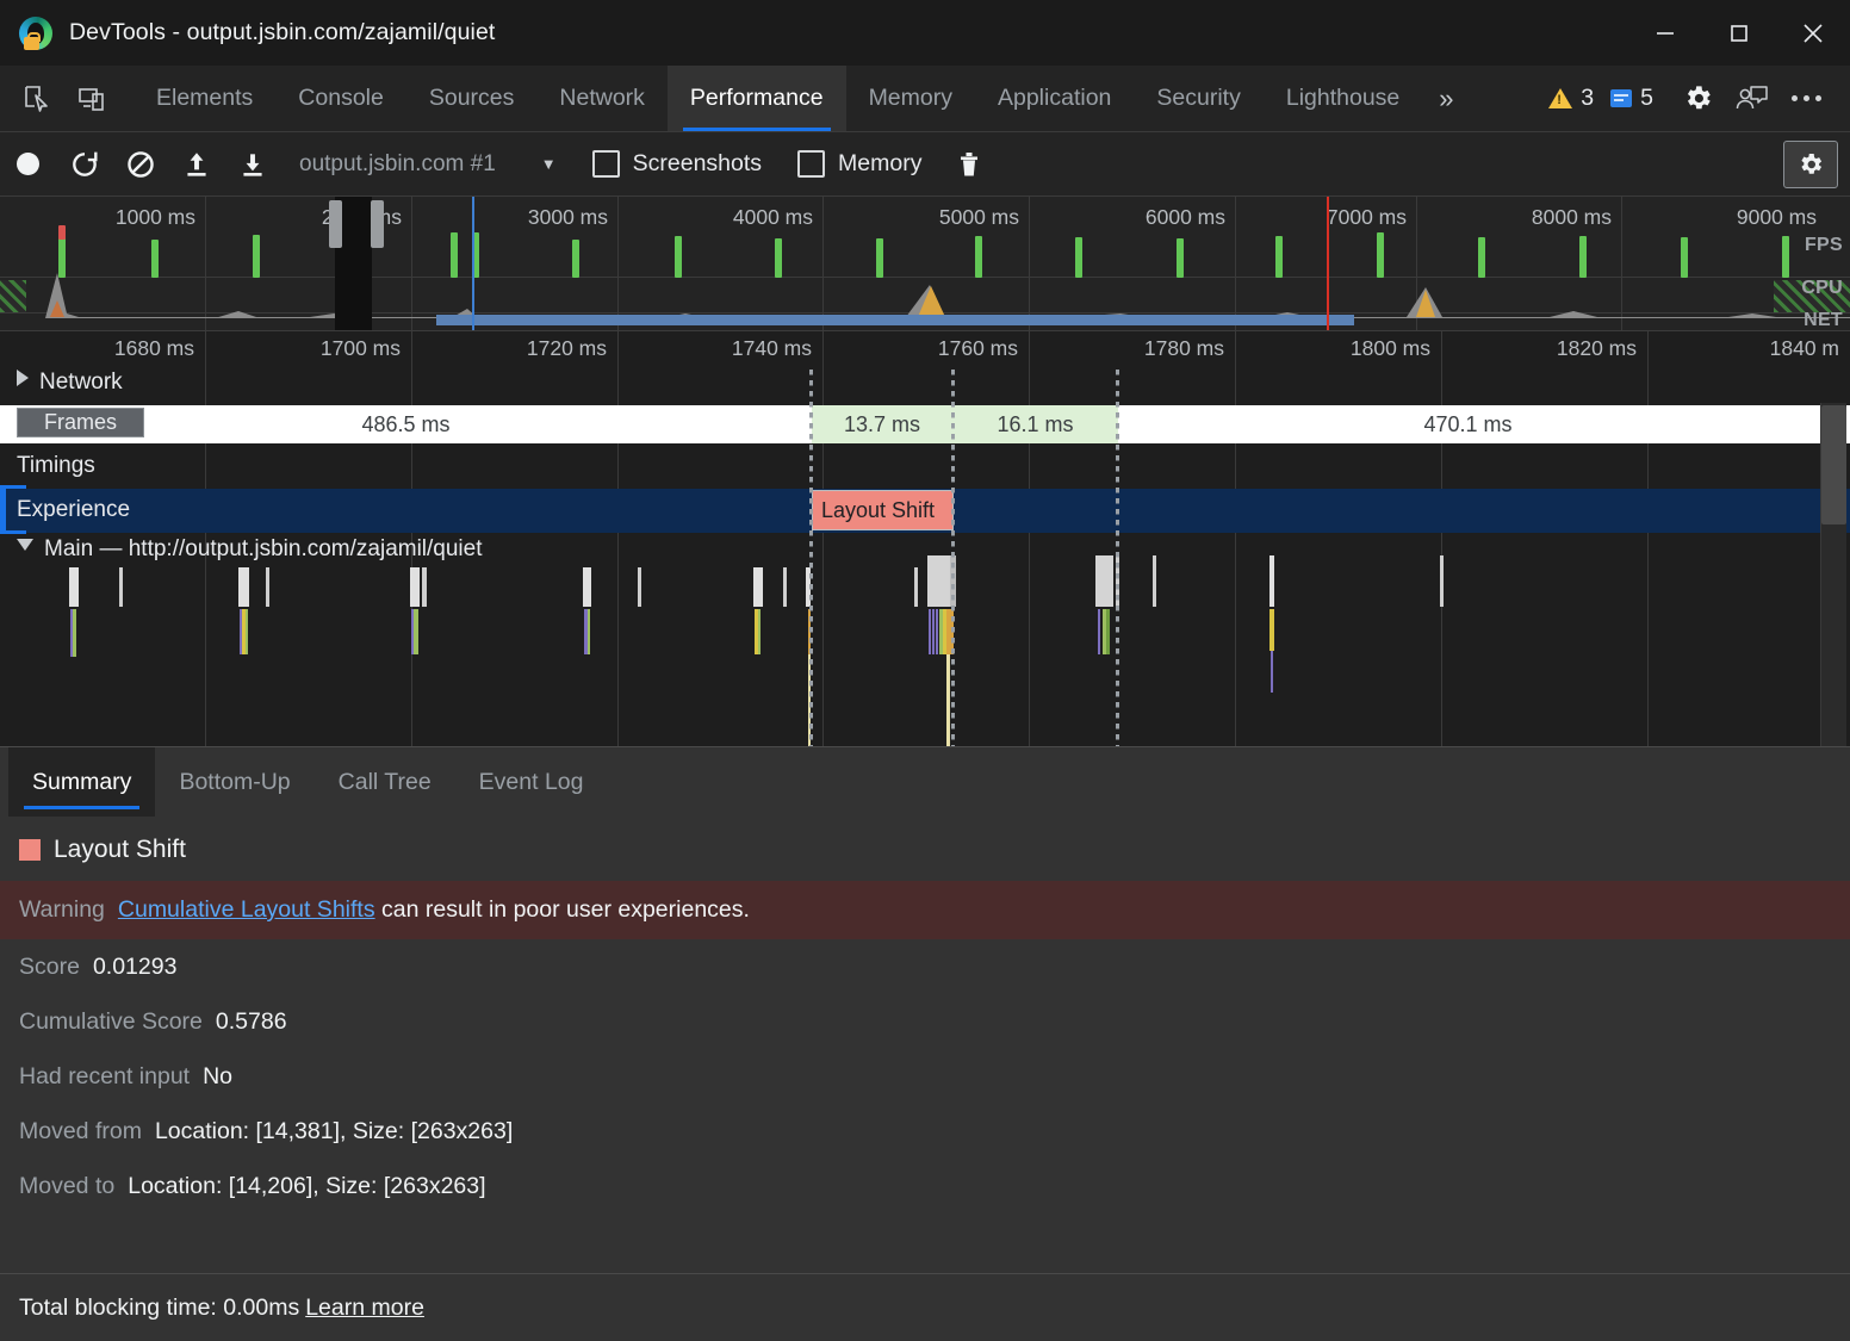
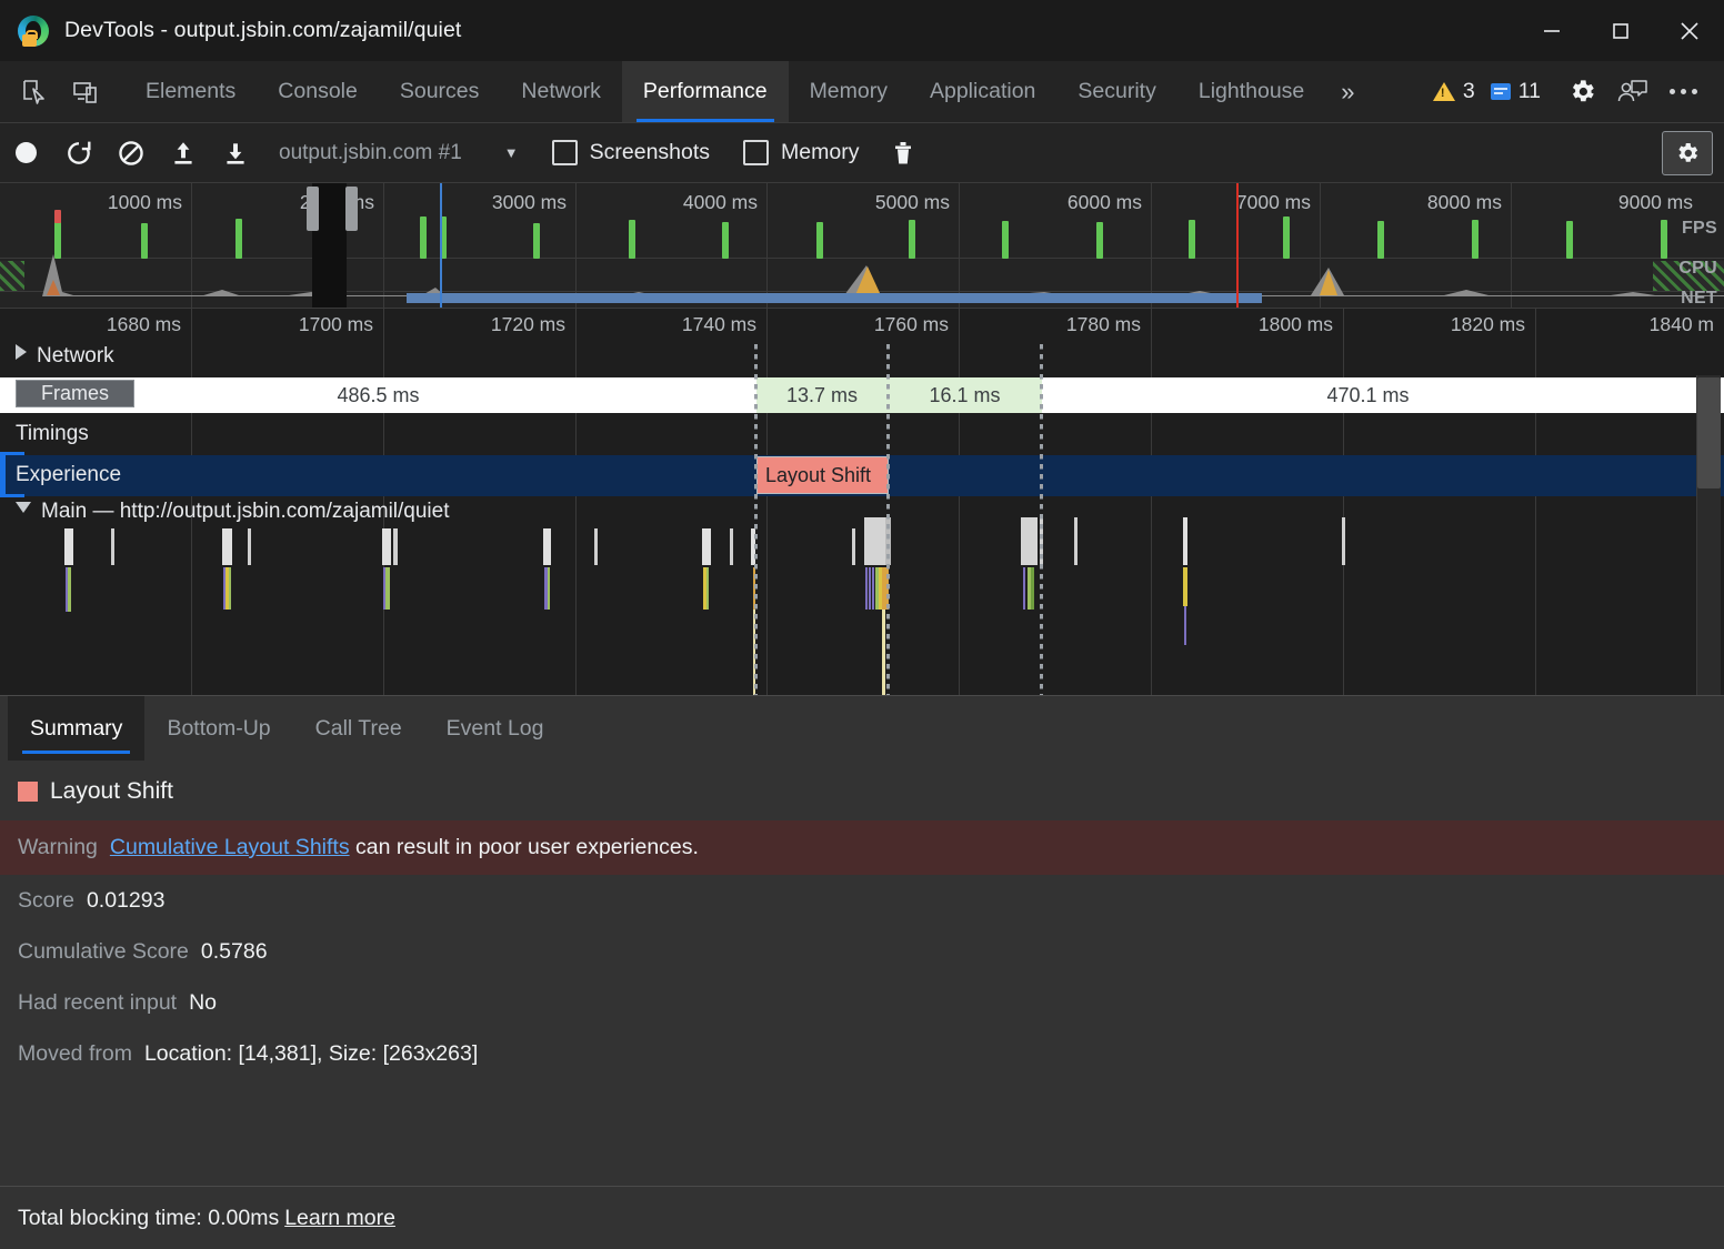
  DevTools - output.jsbin.com/zajamil/quiet
  Elements
  Console
  Sources
  Network
  Performance
  Memory
  Application
  Security
  Lighthouse
  »
  3
- 5
+ 11
  output.jsbin.com #1
  ▼
  Screenshots
  Memory
  1000 ms
  3000 ms
  4000 ms
  5000 ms
  6000 ms
  7000 ms
  8000 ms
  9000 ms
  FPS
  CPU
  NET
  1680 ms
  1700 ms
  1720 ms
  1740 ms
  1760 ms
  1780 ms
  1800 ms
  1820 ms
  1840 m
  Network
  486.5 ms
  13.7 ms
  16.1 ms
  470.1 ms
  Frames
  Timings
  Experience
  Layout Shift
  Main — http://output.jsbin.com/zajamil/quiet
  Summary
  Bottom-Up
  Call Tree
  Event Log
  Layout Shift
  Warning
  Cumulative Layout Shifts can result in poor user experiences.
  Score
  0.01293
  Cumulative Score
  0.5786
  Had recent input
  No
  Moved from
  Location: [14,381], Size: [263x263]
- Moved to
- Location: [14,206], Size: [263x263]
  Total blocking time: 0.00ms
  Learn more
